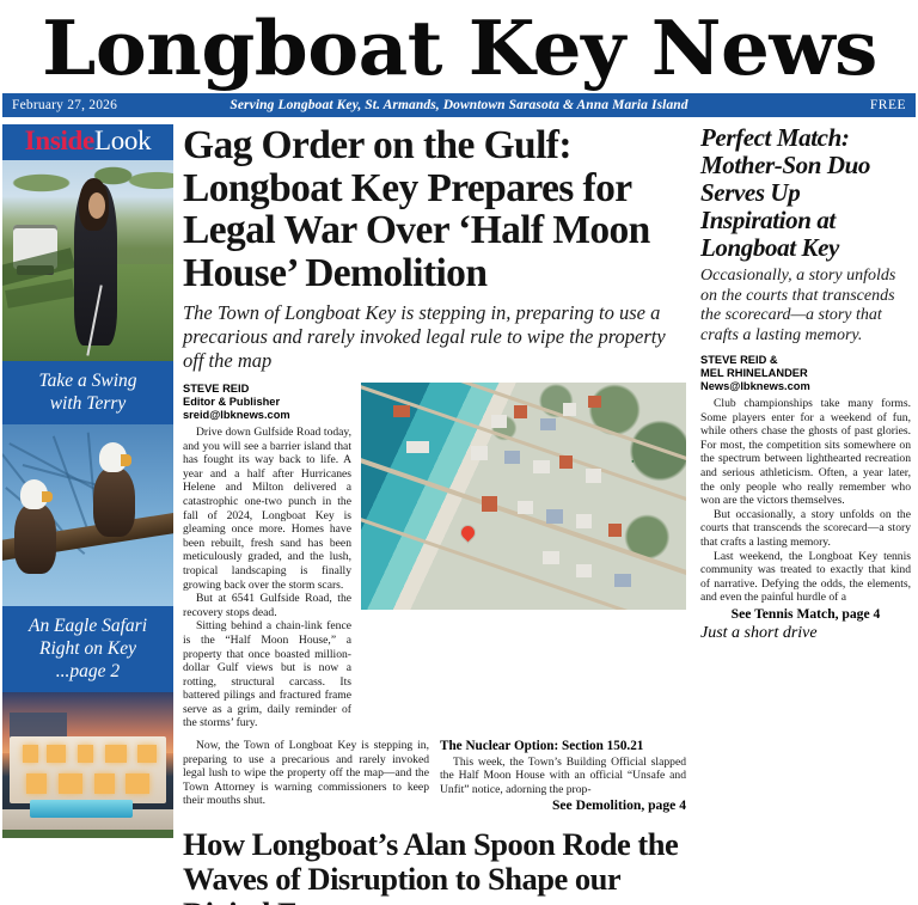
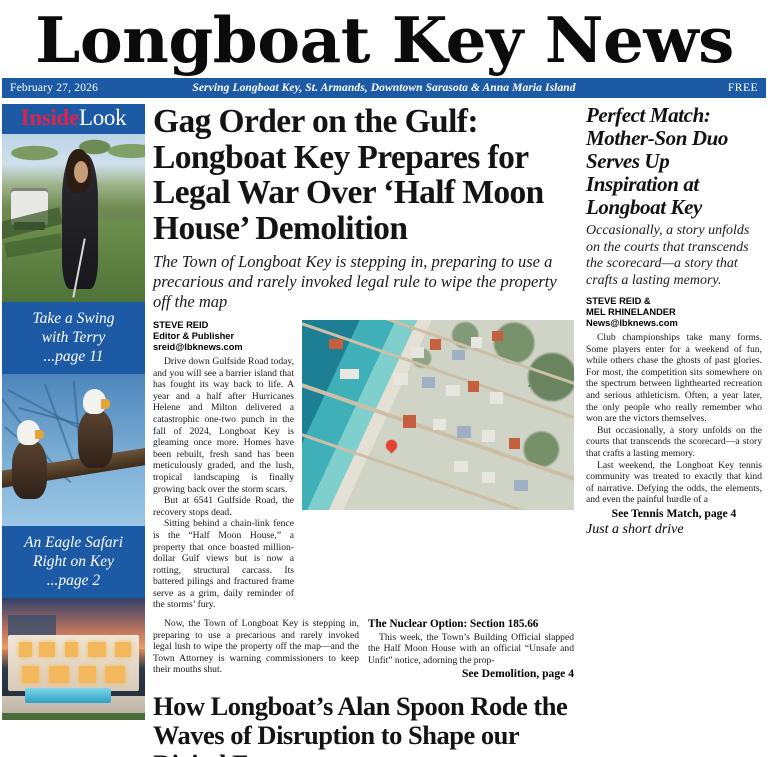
  Longboat Key News
  February 27, 2026
  Serving Longboat Key, St. Armands, Downtown Sarasota & Anna Maria Island
  FREE
  Inside
  Look
  Take a Swing
  with Terry
+ ...page 11
  An Eagle Safari
  Right on Key
  ...page 2
  Gag Order on the Gulf: Longboat Key Prepares for Legal War Over ‘Half Moon House’ Demolition
  The Town of Longboat Key is stepping in, preparing to use a precarious and rarely invoked legal rule to wipe the property off the map
  STEVE REID
  Editor & Publisher
  sreid@lbknews.com
  Drive down Gulfside Road today, and you will see a barrier island that has fought its way back to life. A year and a half after Hurricanes Helene and Milton delivered a catastrophic one-two punch in the fall of 2024, Longboat Key is gleaming once more. Homes have been rebuilt, fresh sand has been meticulously graded, and the lush, tropical landscaping is finally growing back over the storm scars.
  But at 6541 Gulfside Road, the recovery stops dead.
  Sitting behind a chain-link fence is the “Half Moon House,” a property that once boasted million-dollar Gulf views but is now a rotting, structural carcass. Its battered pilings and fractured frame serve as a grim, daily reminder of the storms’ fury.
  Now, the Town of Longboat Key is stepping in, preparing to use a precarious and rarely invoked legal lush to wipe the property off the map—and the Town Attorney is warning commissioners to keep their mouths shut.
- The Nuclear Option: Section 150.21
+ The Nuclear Option: Section 185.66
  This week, the Town’s Building Official slapped the Half Moon House with an official “Unsafe and Unfit” notice, adorning the prop-
  See Demolition, page 4
  How Longboat’s Alan Spoon Rode the Waves of Disruption to Shape our
  Perfect Match: Mother-Son Duo Serves Up Inspiration at Longboat Key
  Occasionally, a story unfolds on the courts that transcends the scorecard—a story that crafts a lasting memory.
  STEVE REID &
  MEL RHINELANDER
  News@lbknews.com
  Club championships take many forms. Some players enter for a weekend of fun, while others chase the ghosts of past glories. For most, the competition sits somewhere on the spectrum between lighthearted recreation and serious athleticism. Often, a year later, the only people who really remember who won are the victors themselves.
  But occasionally, a story unfolds on the courts that transcends the scorecard—a story that crafts a lasting memory.
  Last weekend, the Longboat Key tennis community was treated to exactly that kind of narrative. Defying the odds, the elements, and even the painful hurdle of a
  See Tennis Match, page 4
  Just a short drive
